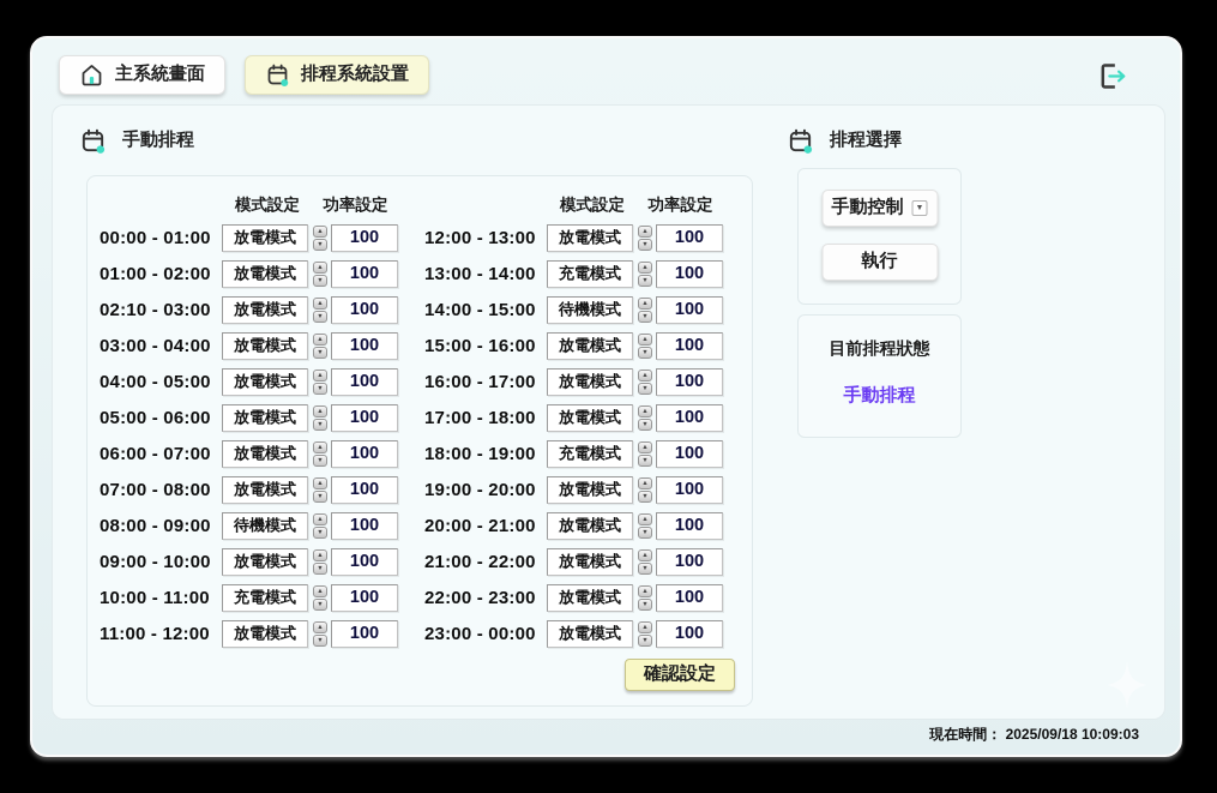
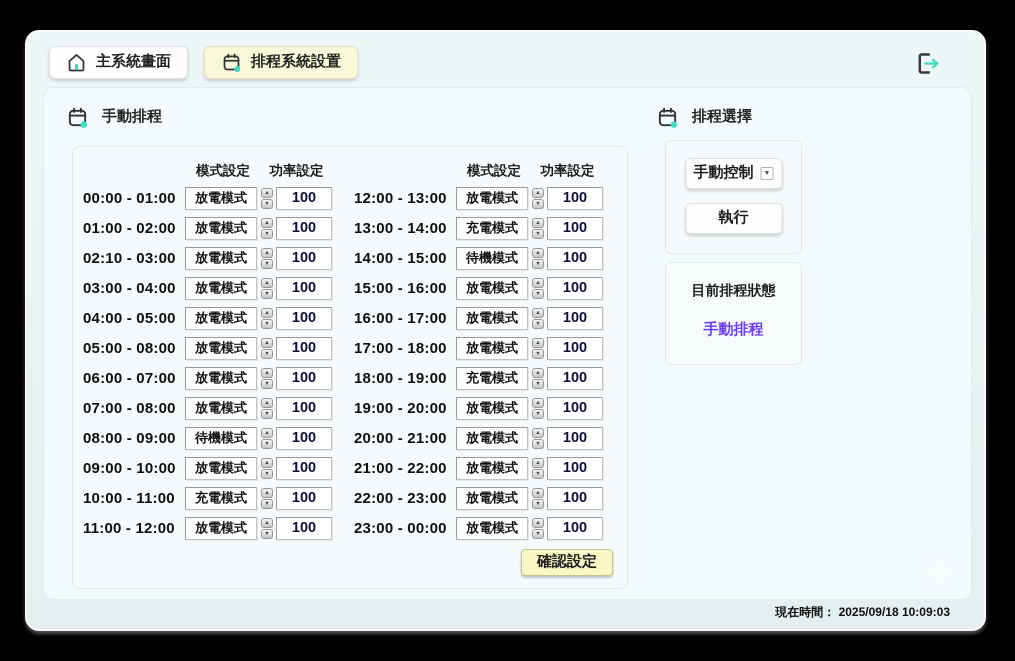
  主系統畫面
  排程系統設置
  手動排程
  模式設定
  功率設定
  00:00 - 01:00
  放電模式
  100
  01:00 - 02:00
  放電模式
  100
  02:10 - 03:00
  放電模式
  100
  03:00 - 04:00
  放電模式
  100
  04:00 - 05:00
  放電模式
  100
- 05:00 - 06:00
+ 05:00 - 08:00
  放電模式
  100
  06:00 - 07:00
  放電模式
  100
  07:00 - 08:00
  放電模式
  100
  08:00 - 09:00
  待機模式
  100
  09:00 - 10:00
  放電模式
  100
  10:00 - 11:00
  充電模式
  100
  11:00 - 12:00
  放電模式
  100
  模式設定
  功率設定
  12:00 - 13:00
  放電模式
  100
  13:00 - 14:00
  充電模式
  100
  14:00 - 15:00
  待機模式
  100
  15:00 - 16:00
  放電模式
  100
  16:00 - 17:00
  放電模式
  100
  17:00 - 18:00
  放電模式
  100
  18:00 - 19:00
  充電模式
  100
  19:00 - 20:00
  放電模式
  100
  20:00 - 21:00
  放電模式
  100
  21:00 - 22:00
  放電模式
  100
  22:00 - 23:00
  放電模式
  100
  23:00 - 00:00
  放電模式
  100
  確認設定
  排程選擇
  手動控制
  執行
  目前排程狀態
  手動排程
  現在時間： 2025/09/18 10:09:03
